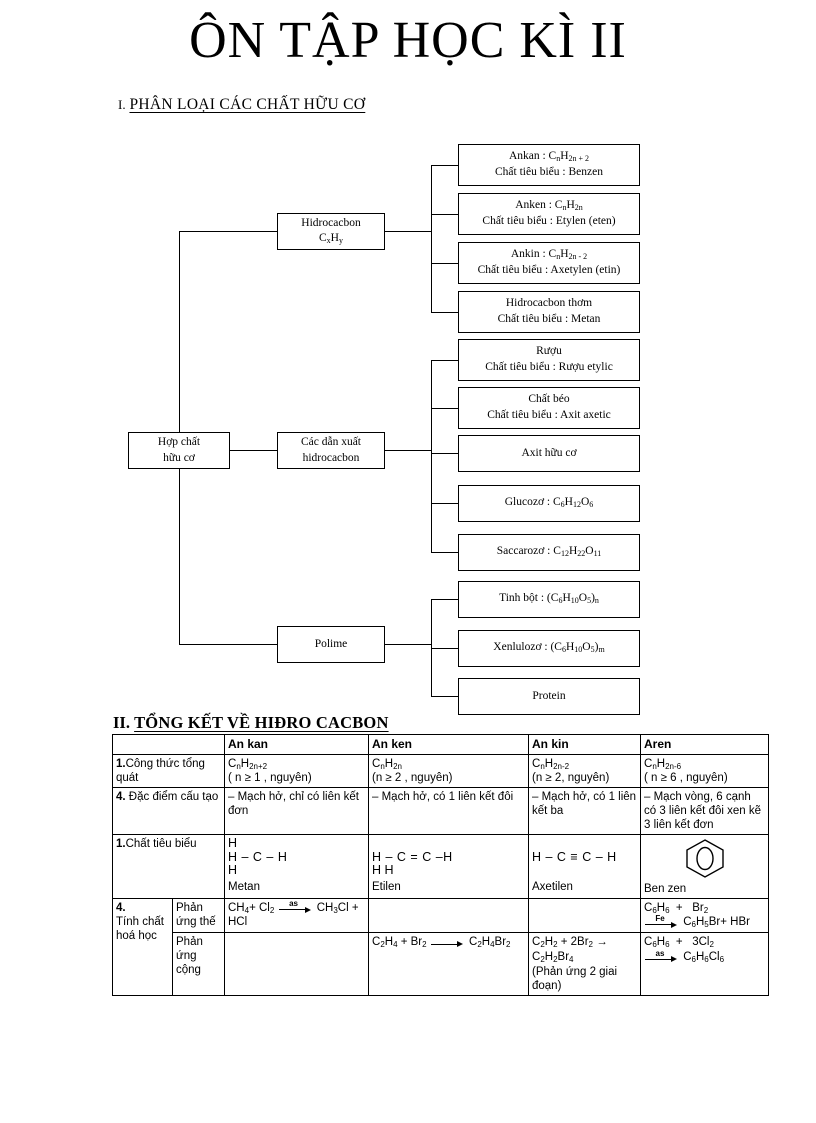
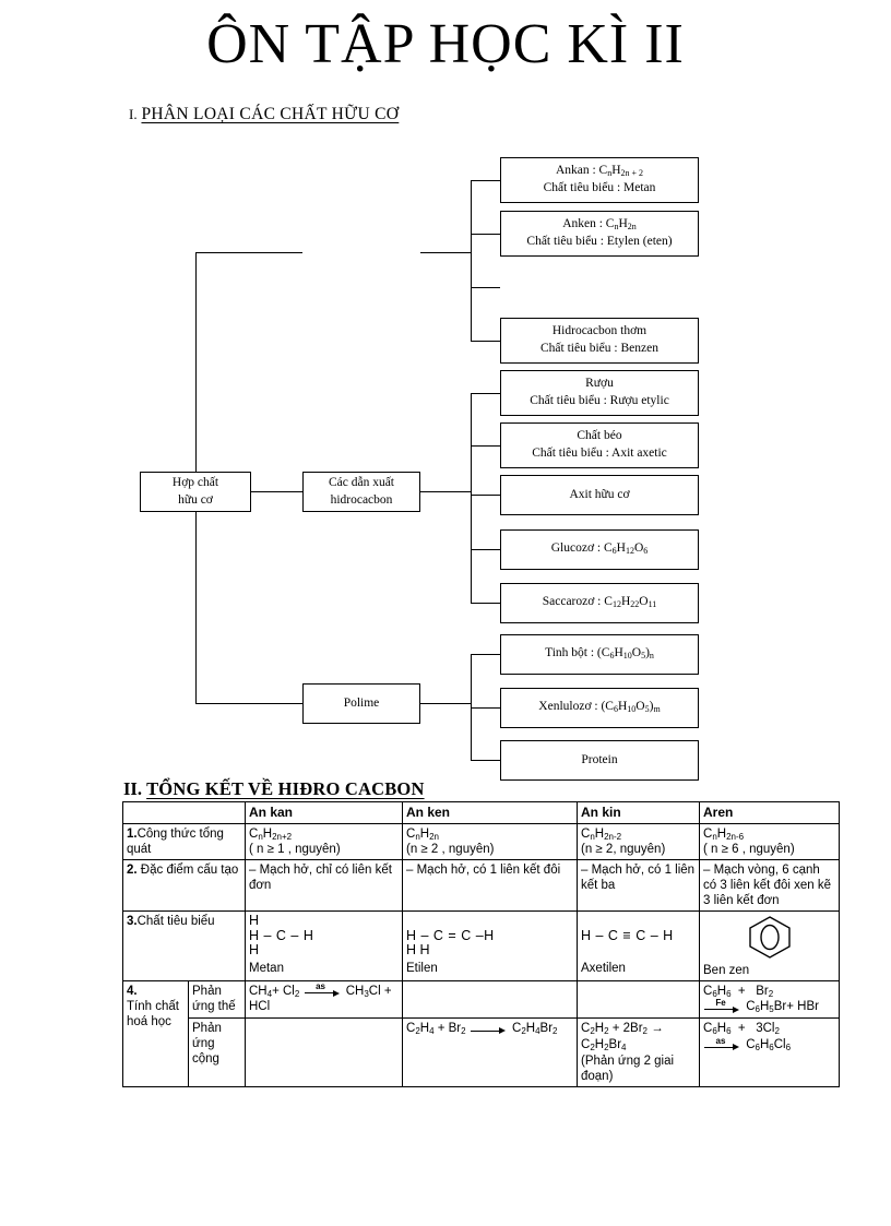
  ÔN TẬP HỌC KÌ II
  I. PHÂN LOẠI CÁC CHẤT HỮU CƠ
  Hợp chất
  hữu cơ
- Hidrocacbon
- CxHy
  Các dẫn xuất
  hidrocacbon
  Polime
  Ankan : CnH2n + 2
- Chất tiêu biểu : Benzen
+ Chất tiêu biểu : Metan
  Anken : CnH2n
  Chất tiêu biểu : Etylen (eten)
- Ankin : CnH2n - 2
- Chất tiêu biểu : Axetylen (etin)
  Hidrocacbon thơm
- Chất tiêu biểu : Metan
+ Chất tiêu biểu : Benzen
  Rượu
  Chất tiêu biểu : Rượu etylic
  Chất béo
  Chất tiêu biểu : Axit axetic
  Axit hữu cơ
  Glucozơ : C6H12O6
  Saccarozơ : C12H22O11
  Tinh bột : (C6H10O5)n
  Xenlulozơ : (C6H10O5)m
  Protein
  II. TỔNG KẾT VỀ HIĐRO CACBON
  	An kan	An ken	An kin	Aren
  1.Công thức tổng quát	CnH2n+2 ( n ≥ 1 , nguyên)	CnH2n (n ≥ 2 , nguyên)	CnH2n-2 (n ≥ 2, nguyên)	CnH2n-6 ( n ≥ 6 , nguyên)
- 4. Đặc điểm cấu tạo	– Mạch hở, chỉ có liên kết đơn	– Mạch hở, có 1 liên kết đôi	– Mạch hở, có 1 liên kết ba	– Mạch vòng, 6 cạnh có 3 liên kết đôi xen kẽ 3 liên kết đơn
+ 2. Đặc điểm cấu tạo	– Mạch hở, chỉ có liên kết đơn	– Mạch hở, có 1 liên kết đôi	– Mạch hở, có 1 liên kết ba	– Mạch vòng, 6 cạnh có 3 liên kết đôi xen kẽ 3 liên kết đơn
- 1.Chất tiêu biểu	H H – C – H H Metan	H – C = C –H H H Etilen	H – C ≡ C – H Axetilen	Ben zen
+ 3.Chất tiêu biểu	H H – C – H H Metan	H – C = C –H H H Etilen	H – C ≡ C – H Axetilen	Ben zen
  4. Tính chất hoá học	Phản ứng thế	CH4+ Cl2 as CH3Cl + HCl			C6H6 + Br2 Fe C6H5Br+ HBr
  Phản ứng cộng		C2H4 + Br2 C2H4Br2	C2H2 + 2Br2 → C2H2Br4 (Phản ứng 2 giai đoạn)	C6H6 + 3Cl2 as C6H6Cl6
